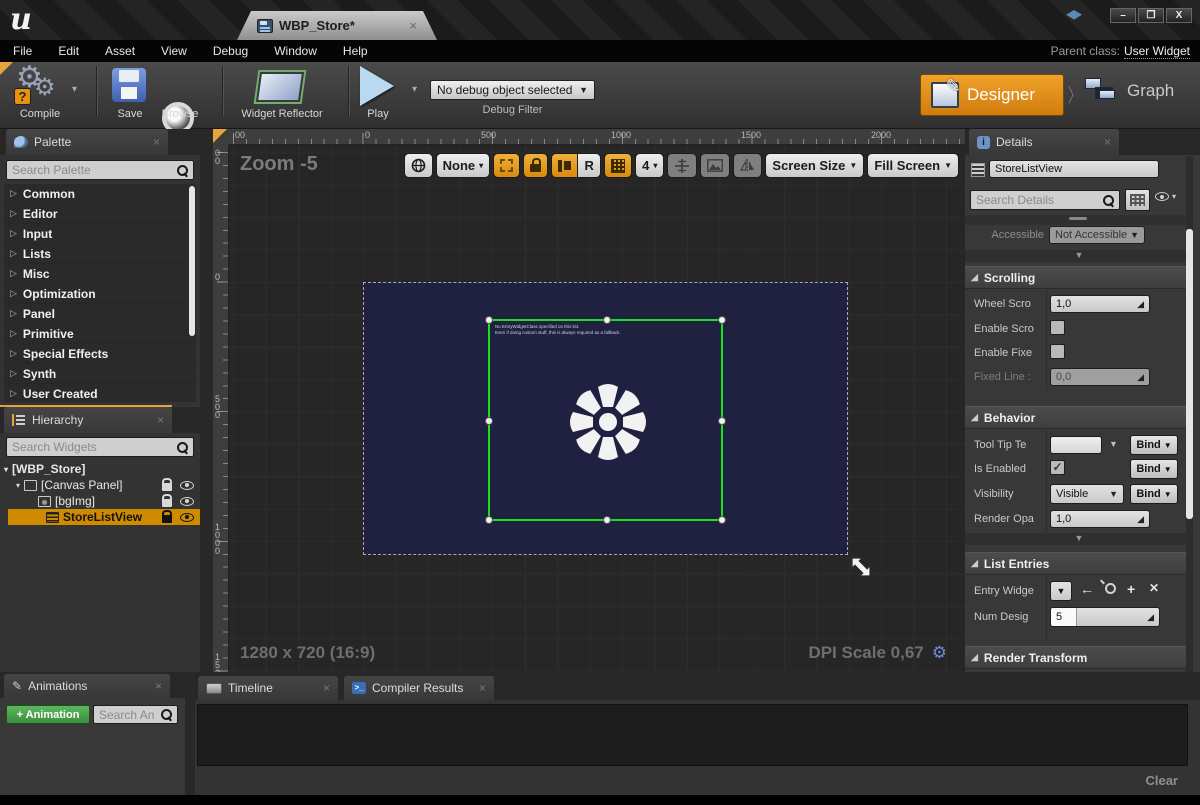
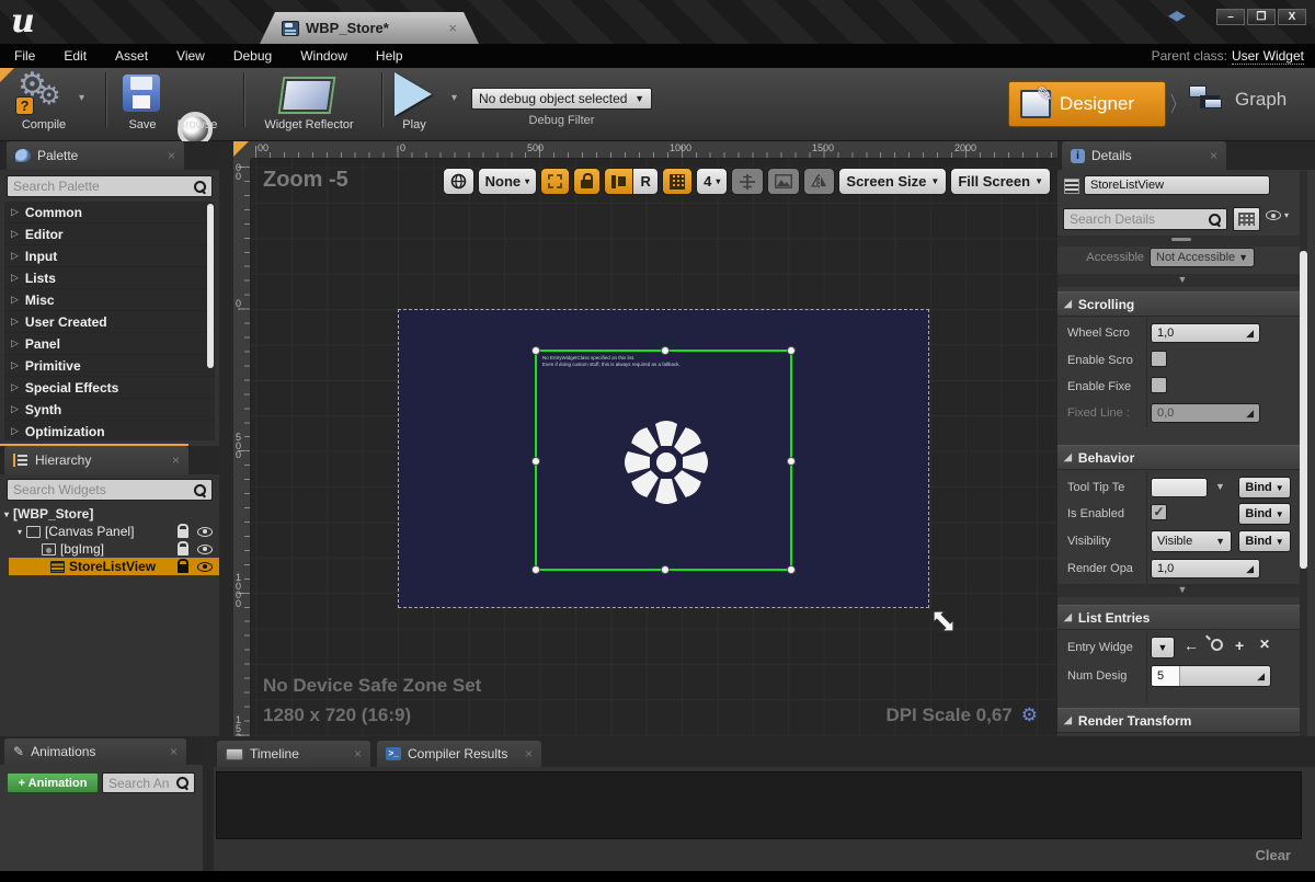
  u
  WBP_Store*
  ×
  –
  ❐
  X
  File
  Edit
  Asset
  View
  Debug
  Window
  Help
  Parent class: User Widget
  ⚙
  ⚙
  ?
  ▾
  Compile
  Save
  Browse
  Widget Reflector
  Play
  ▾
  No debug object selected
  ▼
  Debug Filter
  Designer
  〉
  Graph
  Palette
  ×
  Search Palette
  ▷
  Common
  ▷
  Editor
  ▷
  Input
  ▷
  Lists
  ▷
  Misc
  ▷
- Optimization
+ User Created
  ▷
  Panel
  ▷
  Primitive
  ▷
  Special Effects
  ▷
  Synth
  ▷
- User Created
+ Optimization
  Hierarchy
  ×
  Search Widgets
  ▾
  [WBP_Store]
  ▾
  [Canvas Panel]
  [bgImg]
  StoreListView
  00
  0
  500
  1000
  1500
  2000
  00
  0
  500
  1000
  Zoom -5
  None
  ▾
  R
  4
  ▾
  Screen Size
  ▼
  Fill Screen
  ▼
+ No Device Safe Zone Set
  1280 x 720 (16:9)
  DPI Scale 0,67
  ⚙
  i
  Details
  ×
  StoreListView
  Search Details
  ▾
  Accessible
  Not Accessible
  ▼
  ▼
  ◢
  Scrolling
  Wheel Scro
  1,0
  ◢
  Enable Scro
  Enable Fixe
  Fixed Line :
  0,0
  ◢
  ◢
  Behavior
  Tool Tip Te
  ▼
  Bind
  ▼
  Is Enabled
  ✓
  Bind
  ▼
  Visibility
  Visible
  ▼
  Bind
  ▼
  Render Opa
  1,0
  ◢
  ▼
  ◢
  List Entries
  Entry Widge
  ▼
  ←
  +
  ✕
  Num Desig
  5
  ◢
  ◢
  Render Transform
  ✎
  Animations
  ×
  + Animation
  Search An
  Timeline
  ×
  >_
  Compiler Results
  ×
  Clear
